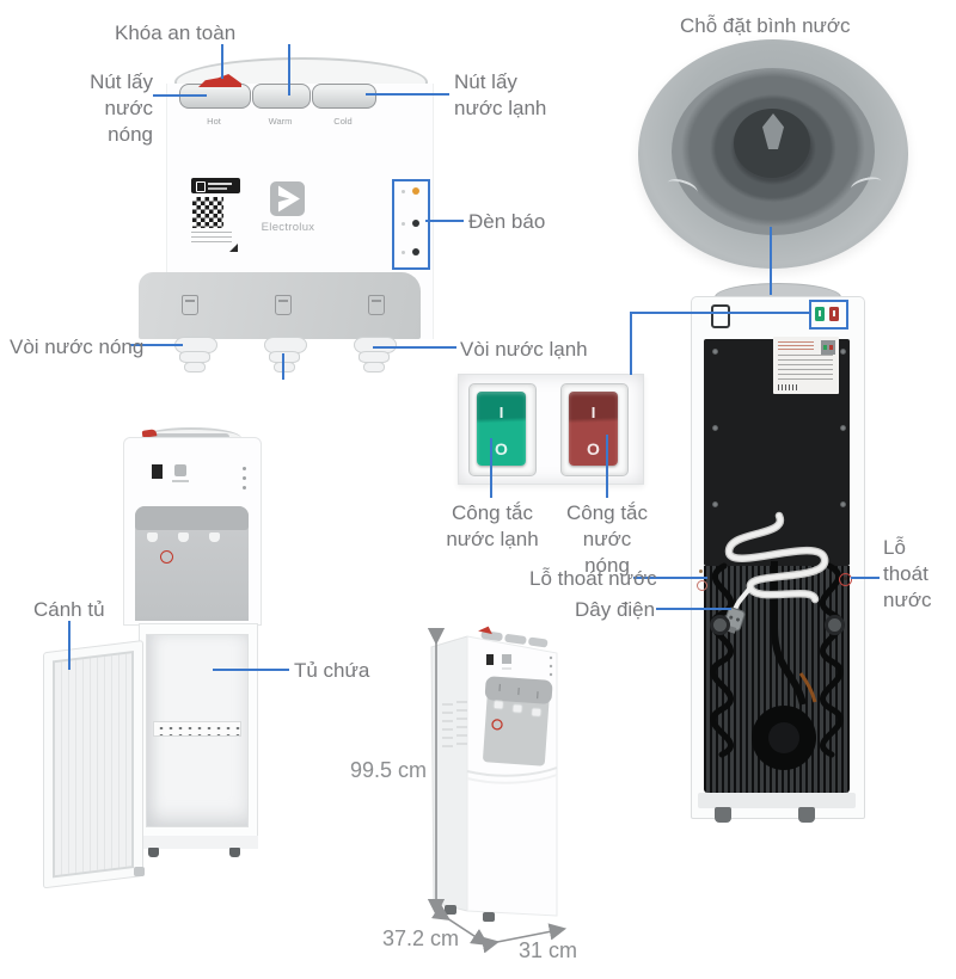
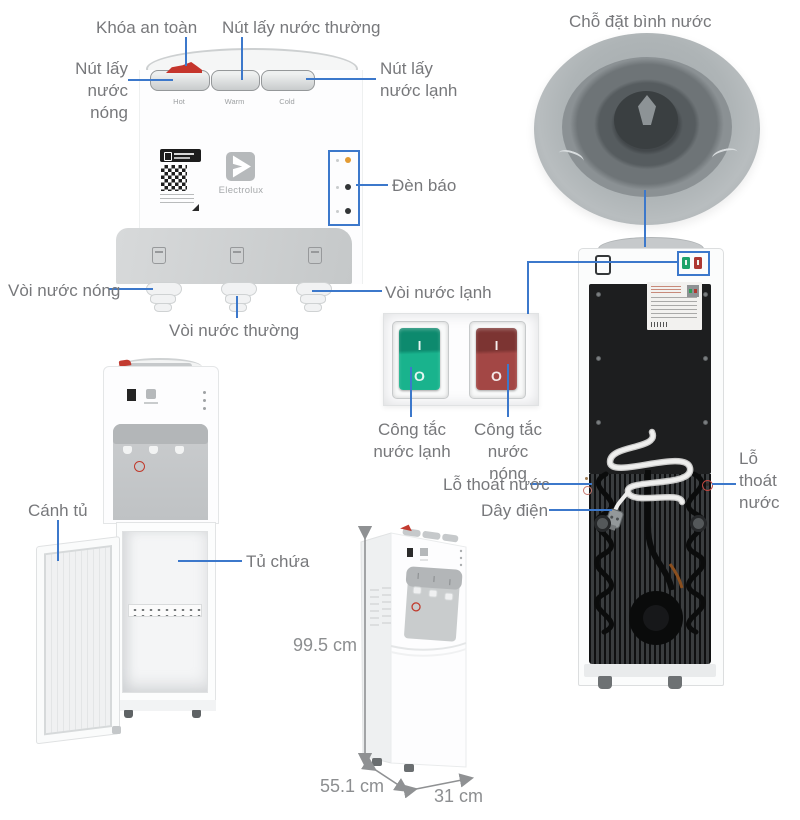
  Hot
  Warm
  Cold
  Electrolux
  I
  O
  I
  O
  Khóa an toàn
+ Nút lấy nước thường
  Nút lấy nước nóng
  Nút lấy nước lạnh
  Chỗ đặt bình nước
  Đèn báo
  Vòi nước nóng
+ Vòi nước thường
  Vòi nước lạnh
  Công tắc nước lạnh
  Công tắc nước nóng
  Lỗ thoát nước
  Dây điện
  Lỗ thoát nước
  Cánh tủ
  Tủ chứa
  99.5 cm
- 37.2 cm
+ 55.1 cm
  31 cm
